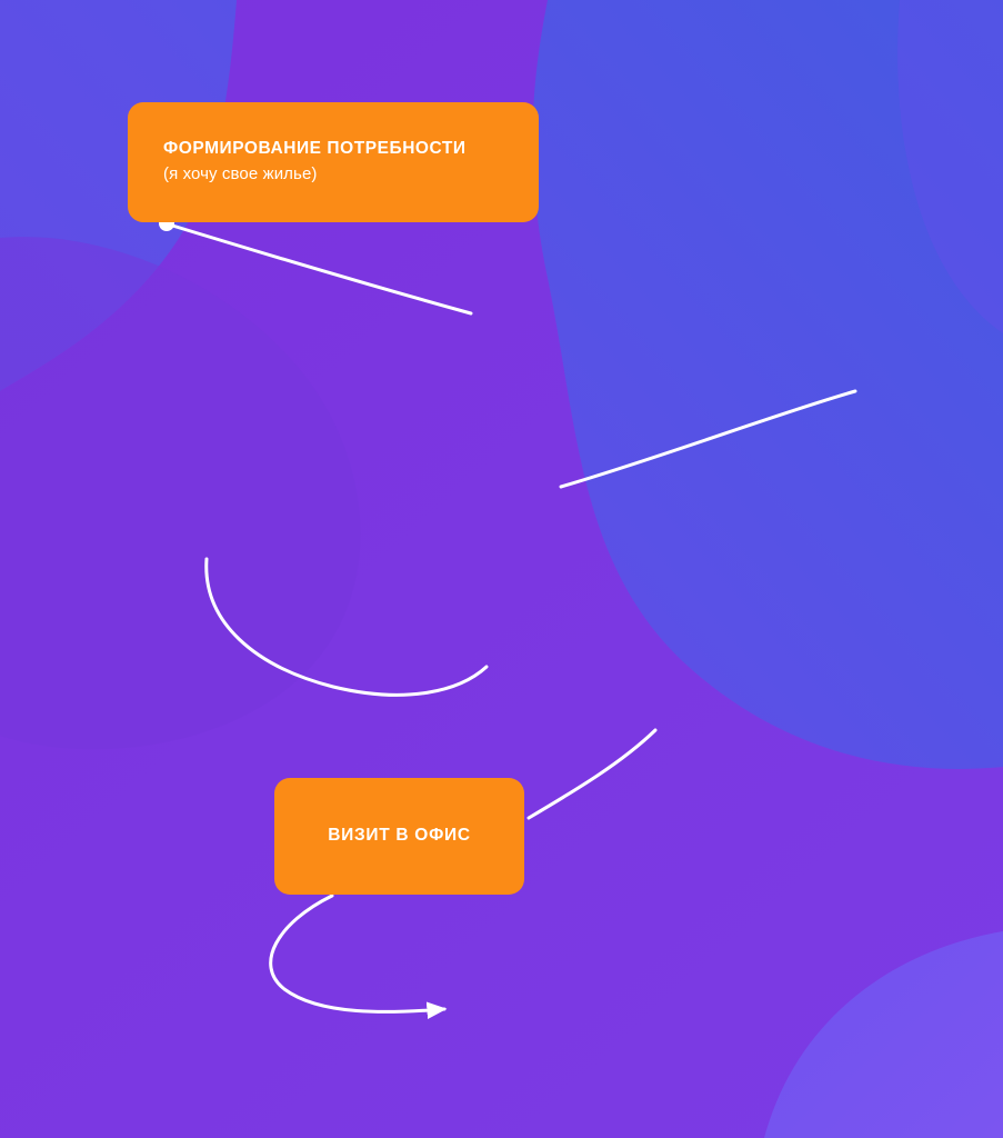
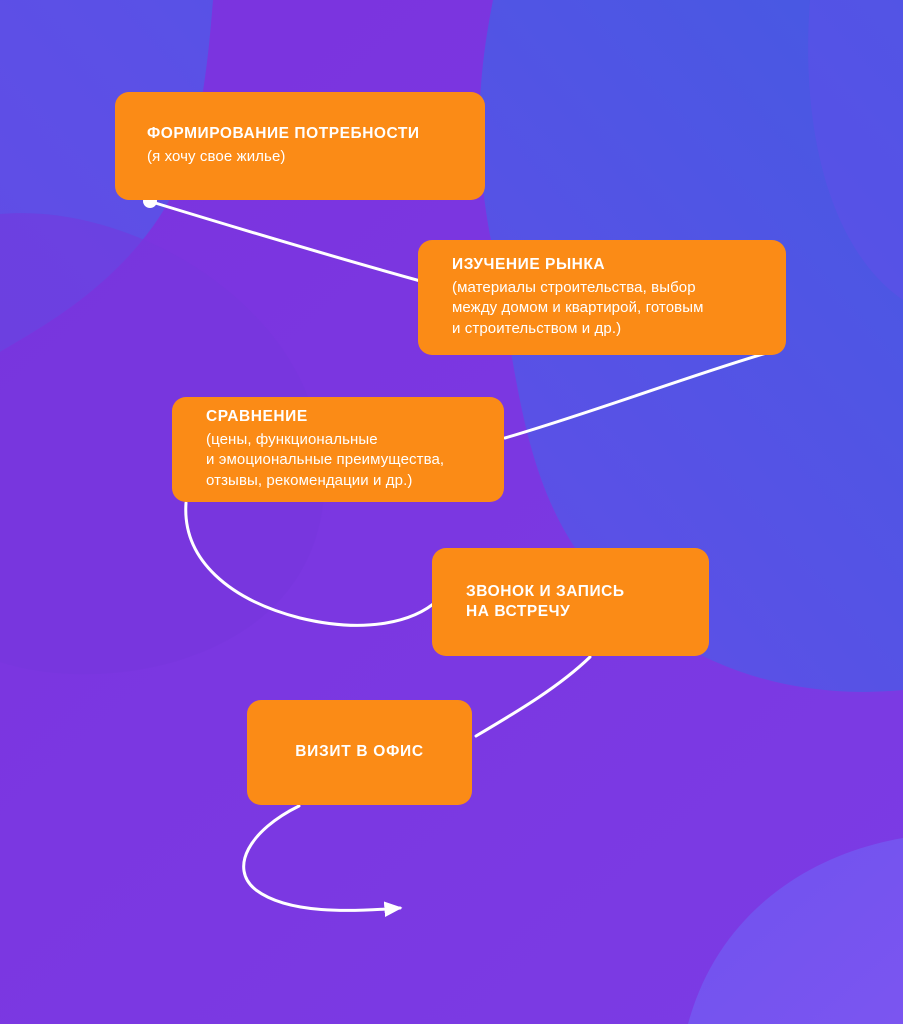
  ФОРМИРОВАНИЕ ПОТРЕБНОСТИ
  (я хочу свое жилье)
+ ИЗУЧЕНИЕ РЫНКА
+ (материалы строительства, выбор
+ между домом и квартирой, готовым
+ и строительством и др.)
+ СРАВНЕНИЕ
+ (цены, функциональные
+ и эмоциональные преимущества,
+ отзывы, рекомендации и др.)
+ ЗВОНОК И ЗАПИСЬ
+ НА ВСТРЕЧУ
  ВИЗИТ В ОФИС
